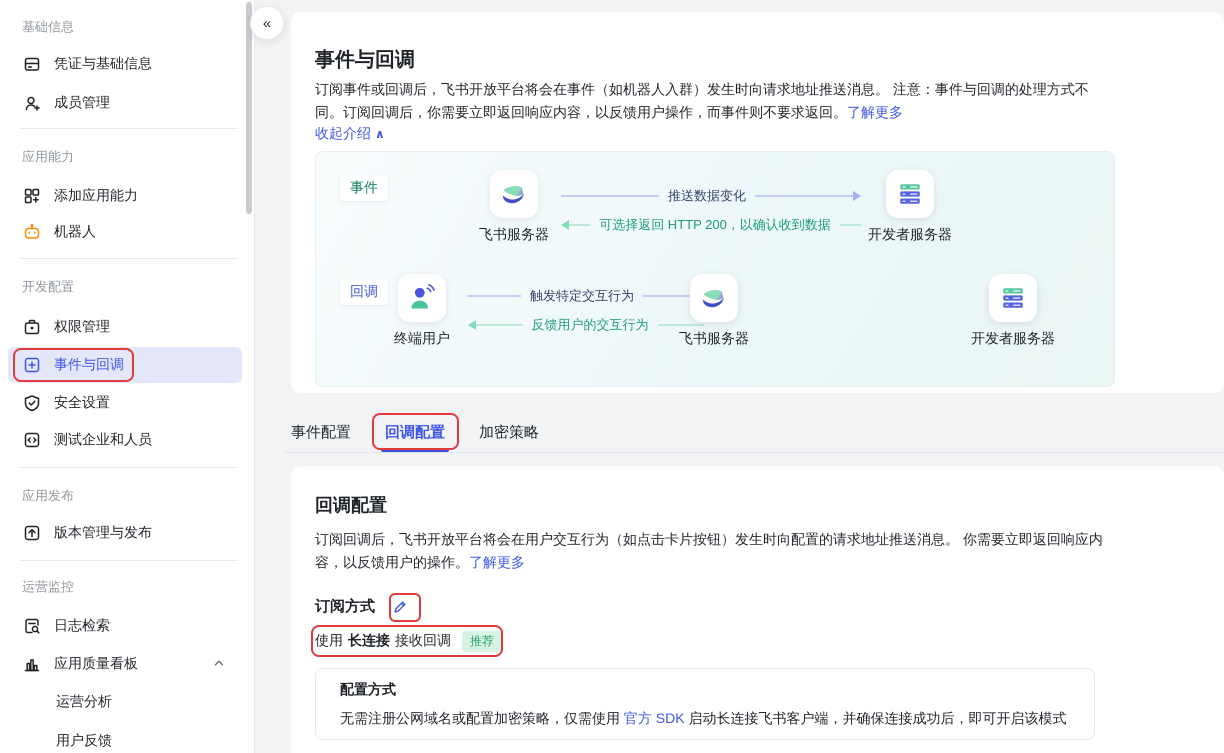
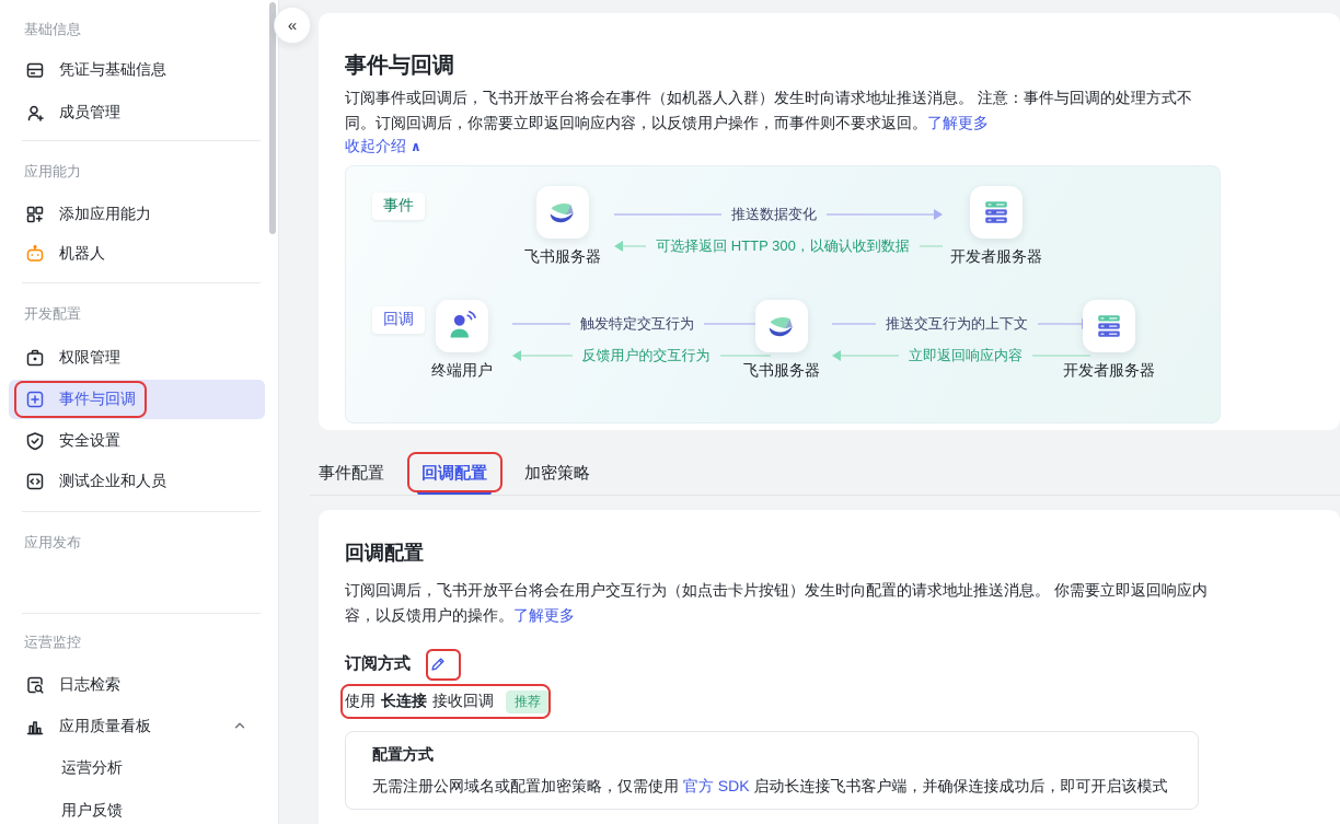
  基础信息
  凭证与基础信息
  成员管理
  应用能力
  添加应用能力
  机器人
  开发配置
  权限管理
  事件与回调
  安全设置
  测试企业和人员
  应用发布
- 版本管理与发布
  运营监控
  日志检索
  应用质量看板
  运营分析
  用户反馈
  «
  事件与回调
  订阅事件或回调后，飞书开放平台将会在事件（如机器人入群）发生时向请求地址推送消息。 注意：事件与回调的处理方式不同。订阅回调后，你需要立即返回响应内容，以反馈用户操作，而事件则不要求返回。了解更多
  收起介绍 ∧
  事件
  飞书服务器
  推送数据变化
- 可选择返回 HTTP 200，以确认收到数据
+ 可选择返回 HTTP 300，以确认收到数据
  开发者服务器
  回调
  终端用户
  触发特定交互行为
  反馈用户的交互行为
  飞书服务器
+ 推送交互行为的上下文
+ 立即返回响应内容
  开发者服务器
  事件配置
  回调配置
  加密策略
  回调配置
  订阅回调后，飞书开放平台将会在用户交互行为（如点击卡片按钮）发生时向配置的请求地址推送消息。 你需要立即返回响应内容，以反馈用户的操作。了解更多
  订阅方式
  使用
  长连接
  接收回调
  推荐
  配置方式
  无需注册公网域名或配置加密策略，仅需使用 官方 SDK 启动长连接飞书客户端，并确保连接成功后，即可开启该模式
